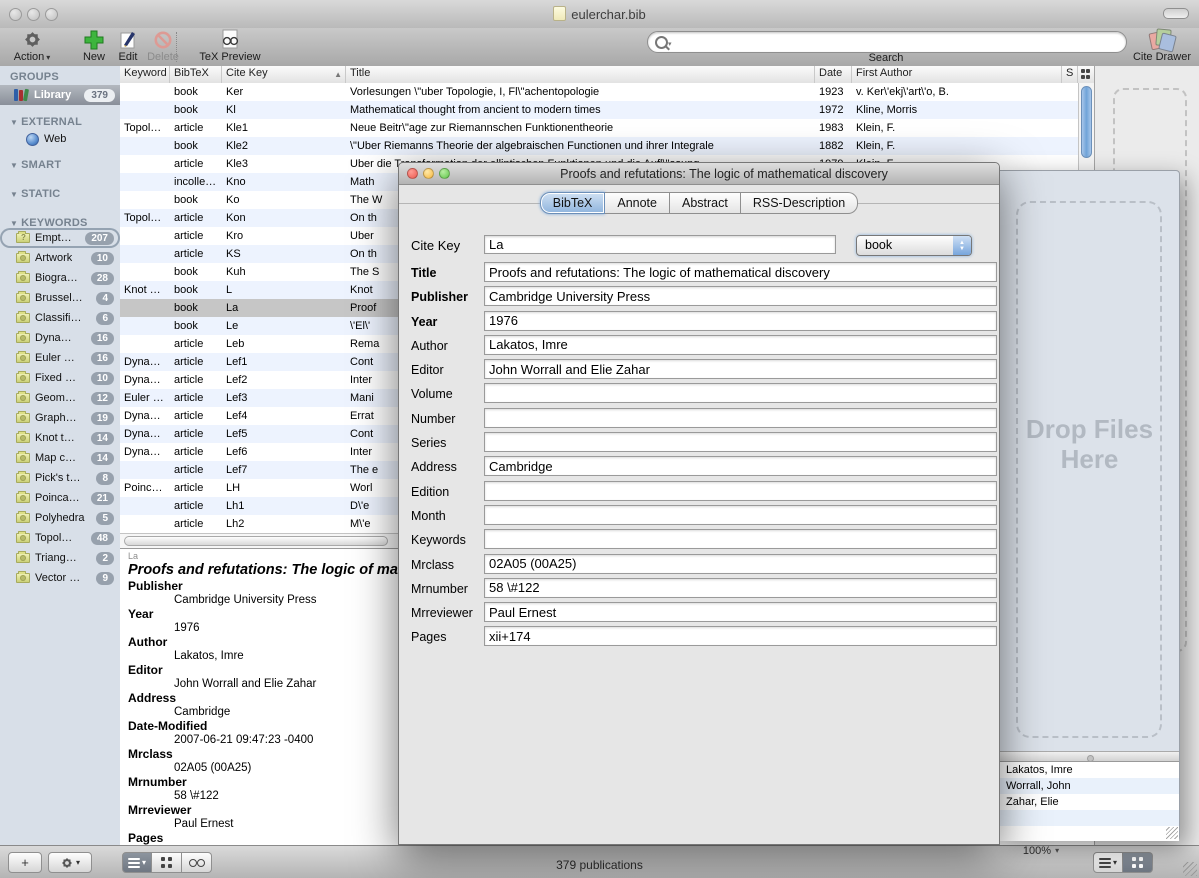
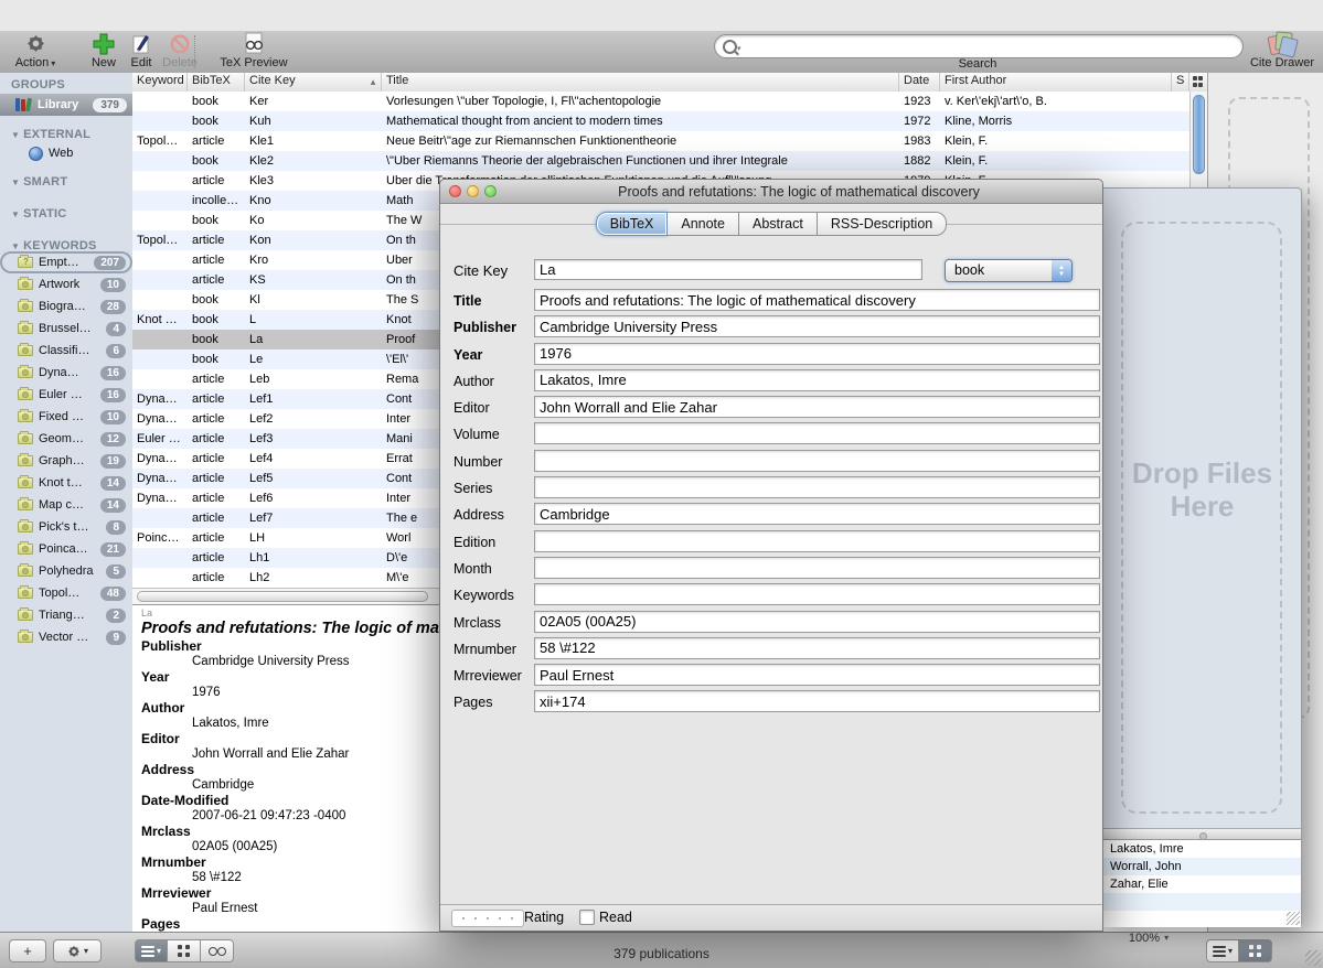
- eulerchar.bib
  Action ▾
  New
  Edit
  Delete
  TeX Preview
  Search
  Cite Drawer
  GROUPS
  Library
  379
  ▼ EXTERNAL
  Web
  ▼ SMART
  ▼ STATIC
  ▼ KEYWORDS
  Empt…
  207
  Artwork
  10
  Biogra…
  28
  Brussel…
  4
  Classifi…
  6
  Dyna…
  16
  Euler …
  16
  Fixed …
  10
  Geom…
  12
  Graph…
  19
  Knot t…
  14
  Map c…
  14
  Pick's t…
  8
  Poinca…
  21
  Polyhedra
  5
  Topol…
  48
  Triang…
  2
  Vector …
  9
  Keyword
  BibTeX
  Cite Key
  ▲
  Title
  Date
  First Author
  S
  book
  Ker
  Vorlesungen \"uber Topologie, I, Fl\"achentopologie
  1923
  v. Ker\'ekj\'art\'o, B.
  book
- Kl
+ Kuh
  Mathematical thought from ancient to modern times
  1972
  Kline, Morris
  Topol…
  article
  Kle1
  Neue Beitr\"age zur Riemannschen Funktionentheorie
  1983
  Klein, F.
  book
  Kle2
  \"Uber Riemanns Theorie der algebraischen Functionen und ihrer Integrale
  1882
  Klein, F.
  article
  Kle3
  incolle…
  Kno
  Math
  book
  Ko
  The W
  Topol…
  article
  Kon
  On th
  article
  Kro
  Uber
  article
  KS
  On th
  book
- Kuh
+ Kl
  The S
  Knot …
  book
  L
  Knot
  book
  La
  Proof
  book
  Le
  \'El\'
  article
  Leb
  Rema
  Dyna…
  article
  Lef1
  Cont
  Dyna…
  article
  Lef2
  Inter
  Euler …
  article
  Lef3
  Mani
  Dyna…
  article
  Lef4
  Errat
  Dyna…
  article
  Lef5
  Cont
  Dyna…
  article
  Lef6
  Inter
  article
  Lef7
  The e
  Poinc…
  article
  LH
  Worl
  article
  Lh1
  D\'e
  article
  Lh2
  M\'e
  La
  Publisher
  Cambridge University Press
  Year
  1976
  Author
  Lakatos, Imre
  Editor
  John Worrall and Elie Zahar
  Address
  Cambridge
  Date-Modified
  2007-06-21 09:47:23 -0400
  Mrclass
  02A05 (00A25)
  Mrnumber
  58 \#122
  Mrreviewer
  Paul Ernest
  Pages
  +
  ▾
  ▾
  379 publications
  ▾
  100%
  ▾
  Proofs and refutations: The logic of mathematical discovery
  BibTeX
  Annote
  Abstract
  RSS-Description
  Cite Key
  La
  book
  Title
  Proofs and refutations: The logic of mathematical discovery
  Publisher
  Cambridge University Press
  Year
  1976
  Author
  Lakatos, Imre
  Editor
  John Worrall and Elie Zahar
  Volume
  Number
  Series
  Address
  Cambridge
  Edition
  Month
  Keywords
  Mrclass
  02A05 (00A25)
  Mrnumber
  58 \#122
  Mrreviewer
  Paul Ernest
  Pages
  xii+174
+ Rating
+ Read
  Drop Files
  Here
  Lakatos, Imre
  Worrall, John
  Zahar, Elie
